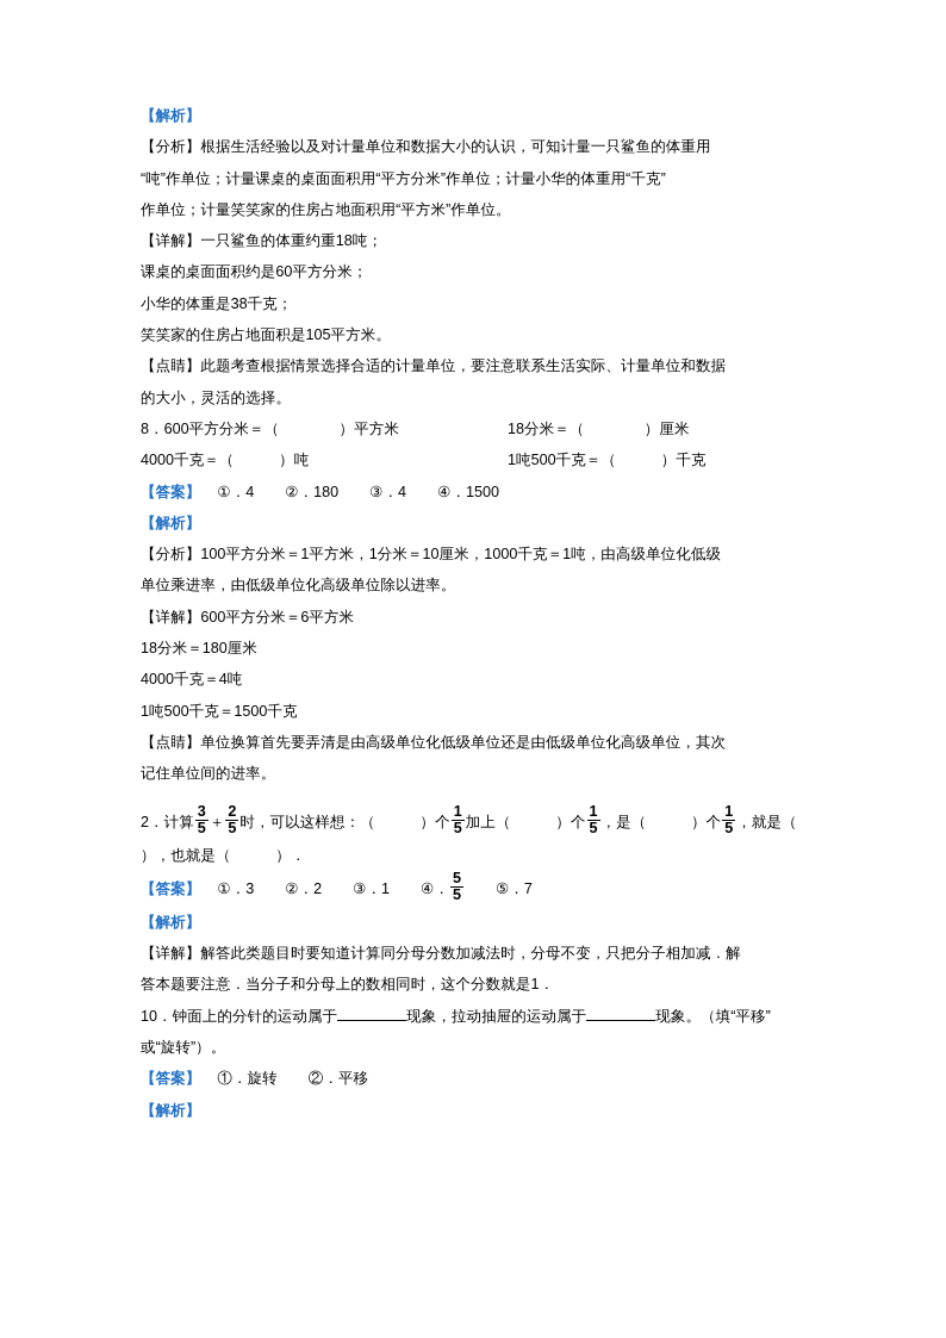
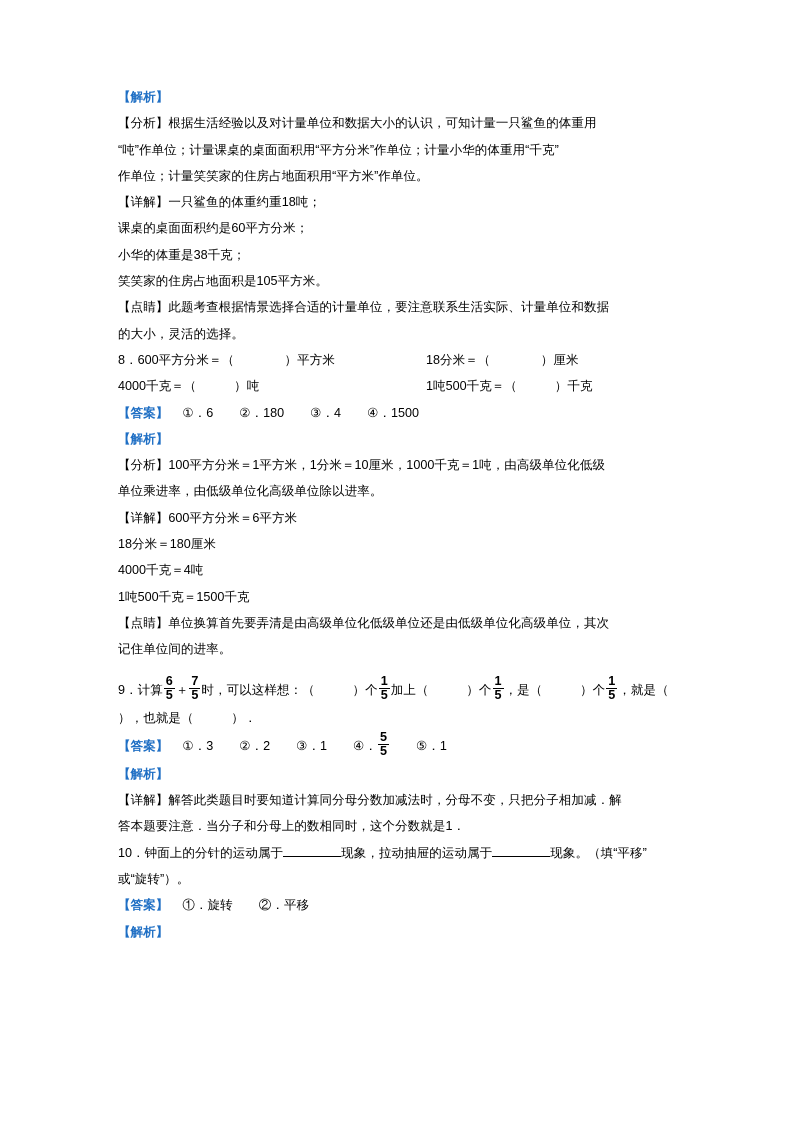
  【解析】
  【分析】根据生活经验以及对计量单位和数据大小的认识，可知计量一只鲨鱼的体重用
  “吨”作单位；计量课桌的桌面面积用“平方分米”作单位；计量小华的体重用“千克”
  作单位；计量笑笑家的住房占地面积用“平方米”作单位。
  【详解】一只鲨鱼的体重约重18吨；
  课桌的桌面面积约是60平方分米；
  小华的体重是38千克；
  笑笑家的住房占地面积是105平方米。
  【点睛】此题考查根据情景选择合适的计量单位，要注意联系生活实际、计量单位和数据
  的大小，灵活的选择。
  8．600平方分米＝（ ）平方米
  18分米＝（ ）厘米
  4000千克＝（ ）吨
  1吨500千克＝（ ）千克
- 【答案】 ①．4 ②．180 ③．4 ④．1500
+ 【答案】 ①．6 ②．180 ③．4 ④．1500
  【解析】
  【分析】100平方分米＝1平方米，1分米＝10厘米，1000千克＝1吨，由高级单位化低级
  单位乘进率，由低级单位化高级单位除以进率。
  【详解】600平方分米＝6平方米
  18分米＝180厘米
  4000千克＝4吨
  1吨500千克＝1500千克
  【点睛】单位换算首先要弄清是由高级单位化低级单位还是由低级单位化高级单位，其次
  记住单位间的进率。
- 2．计算
+ 9．计算
- 3
+ 6
  5
  ＋
- 2
+ 7
  5
  时，可以这样想：（ ）个
  1
  5
  加上（ ）个
  1
  5
  ，是（ ）个
  1
  5
  ，就是（
  ），也就是（ ）．
  【答案】 ①．3 ②．2 ③．1 ④．
  5
  5
- ⑤．7
+ ⑤．1
  【解析】
  【详解】解答此类题目时要知道计算同分母分数加减法时，分母不变，只把分子相加减．解
  答本题要注意．当分子和分母上的数相同时，这个分数就是1．
  10．钟面上的分针的运动属于 现象，拉动抽屉的运动属于 现象。（填“平移”
  或“旋转”）。
  【答案】 ①．旋转 ②．平移
  【解析】
